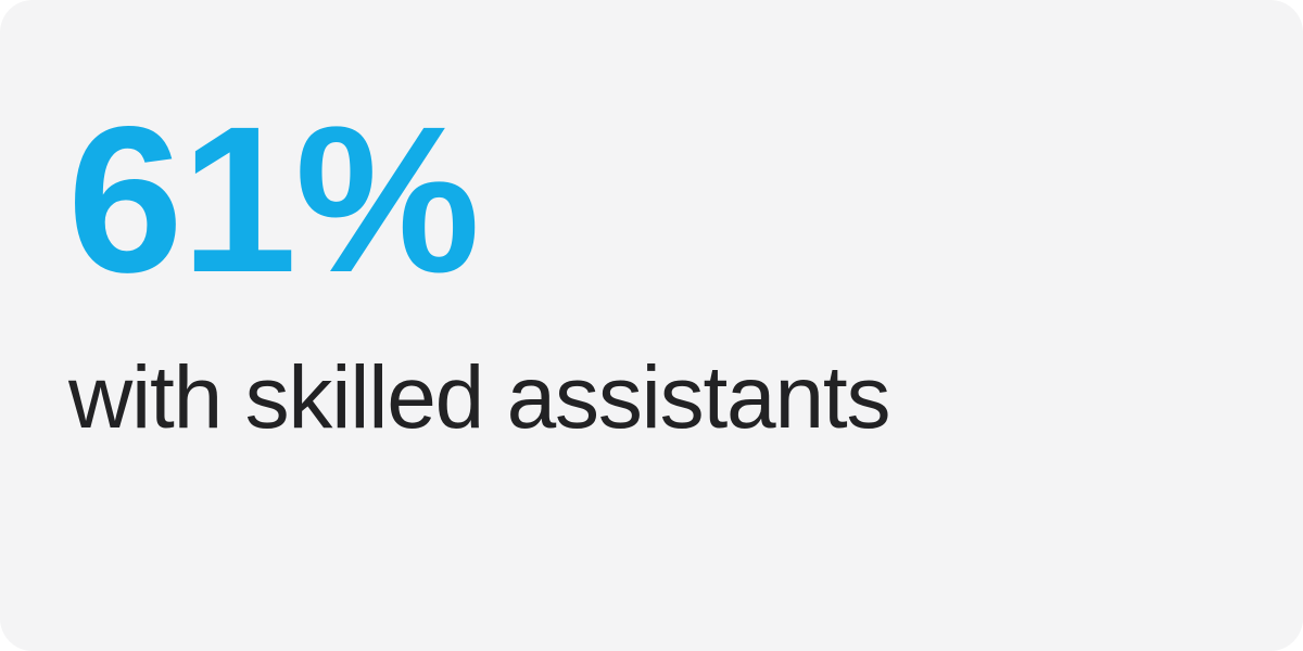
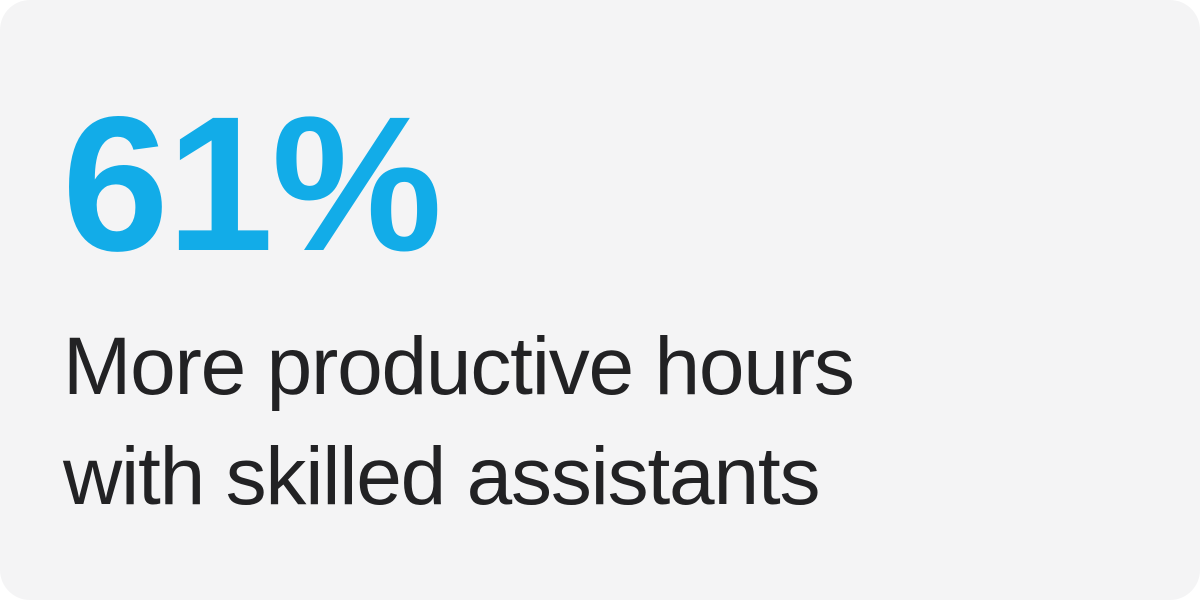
  61%
+ More productive hours
  with skilled assistants
